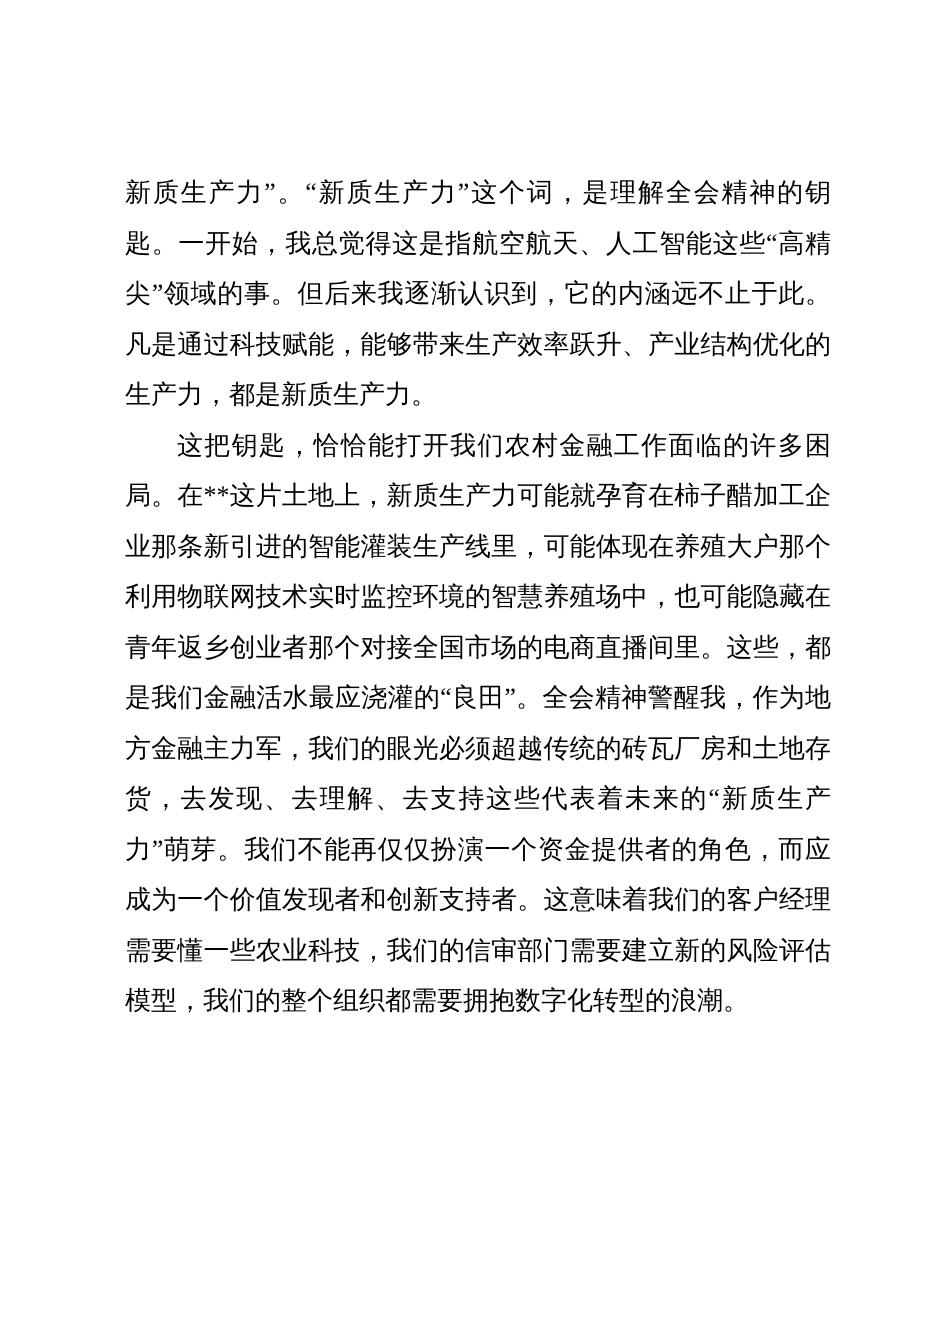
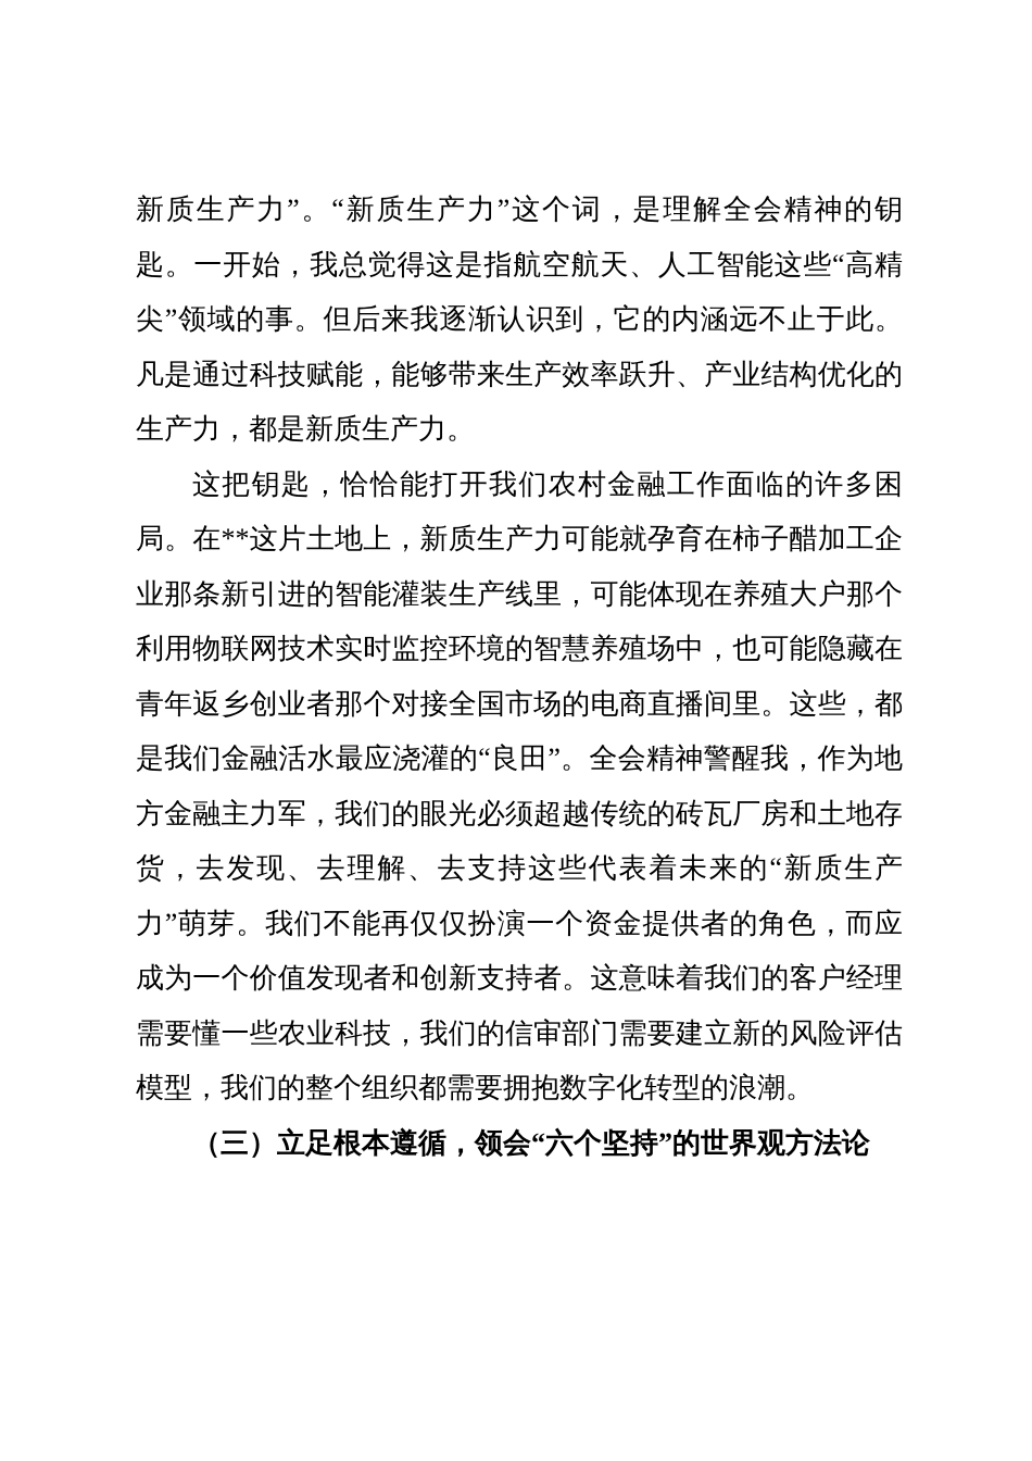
  新质生产力”。“新质生产力”这个词，是理解全会精神的钥匙。一开始，我总觉得这是指航空航天、人工智能这些“高精尖”领域的事。但后来我逐渐认识到，它的内涵远不止于此。凡是通过科技赋能，能够带来生产效率跃升、产业结构优化的生产力，都是新质生产力。
  这把钥匙，恰恰能打开我们农村金融工作面临的许多困局。在**这片土地上，新质生产力可能就孕育在柿子醋加工企业那条新引进的智能灌装生产线里，可能体现在养殖大户那个利用物联网技术实时监控环境的智慧养殖场中，也可能隐藏在青年返乡创业者那个对接全国市场的电商直播间里。这些，都是我们金融活水最应浇灌的“良田”。全会精神警醒我，作为地方金融主力军，我们的眼光必须超越传统的砖瓦厂房和土地存货，去发现、去理解、去支持这些代表着未来的“新质生产力”萌芽。我们不能再仅仅扮演一个资金提供者的角色，而应成为一个价值发现者和创新支持者。这意味着我们的客户经理需要懂一些农业科技，我们的信审部门需要建立新的风险评估模型，我们的整个组织都需要拥抱数字化转型的浪潮。
+ （三）立足根本遵循，领会“六个坚持”的世界观方法论
